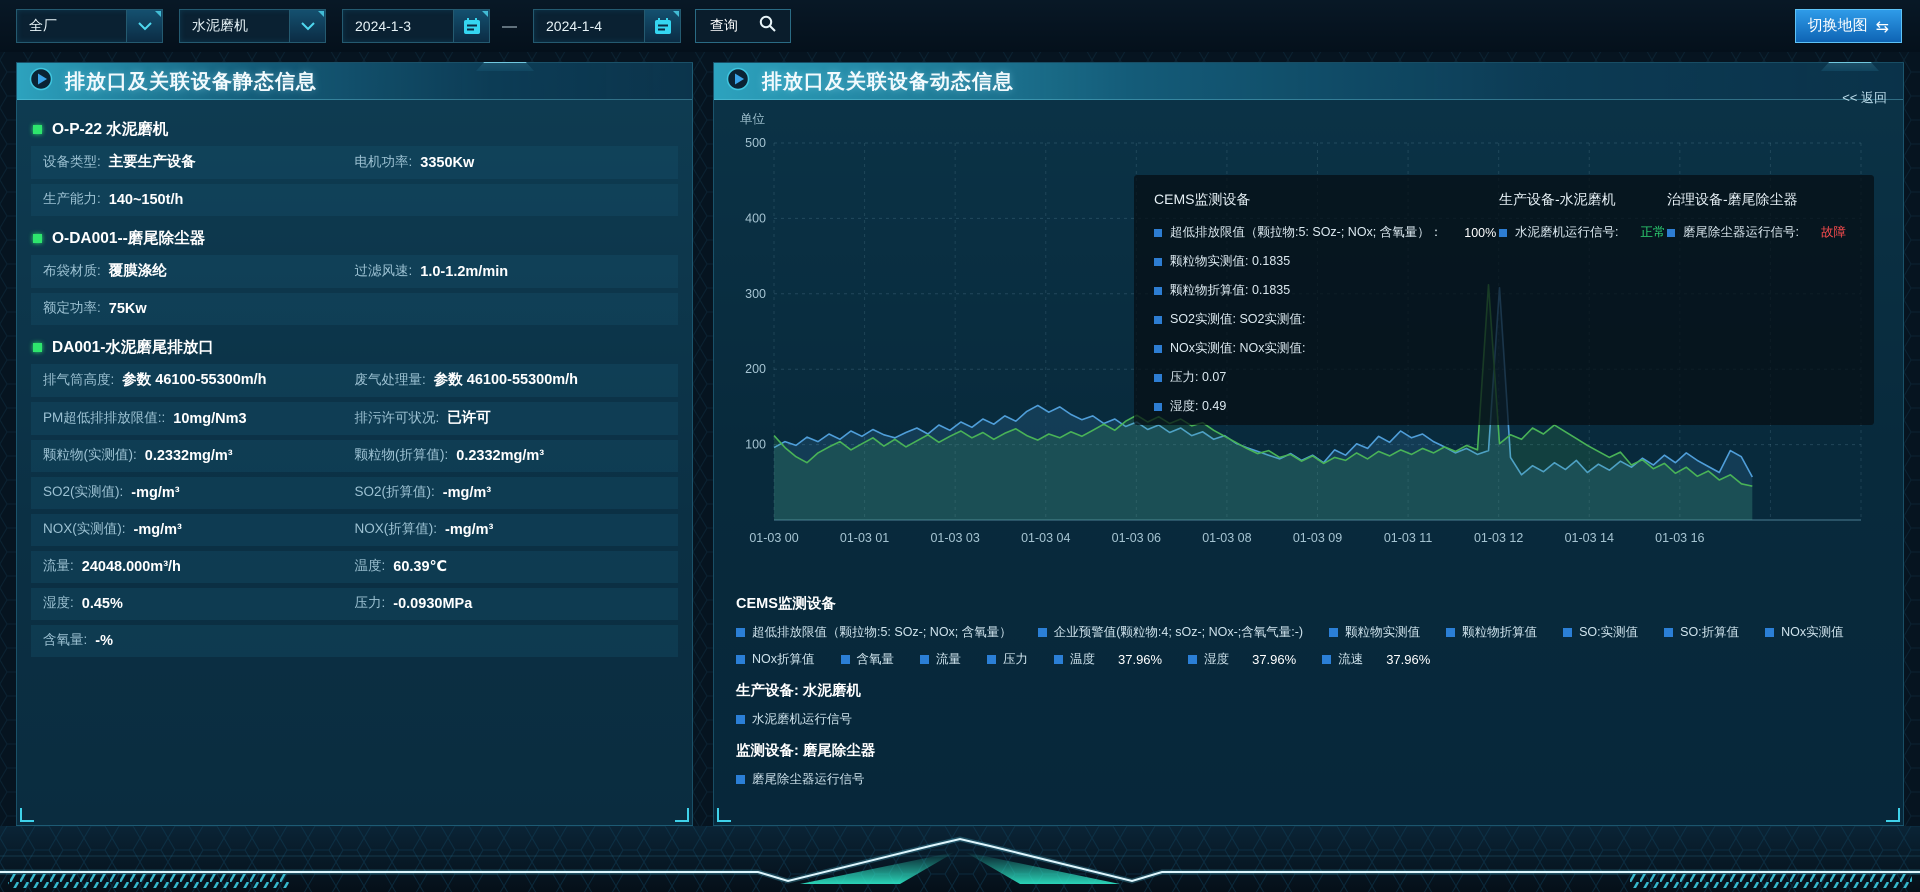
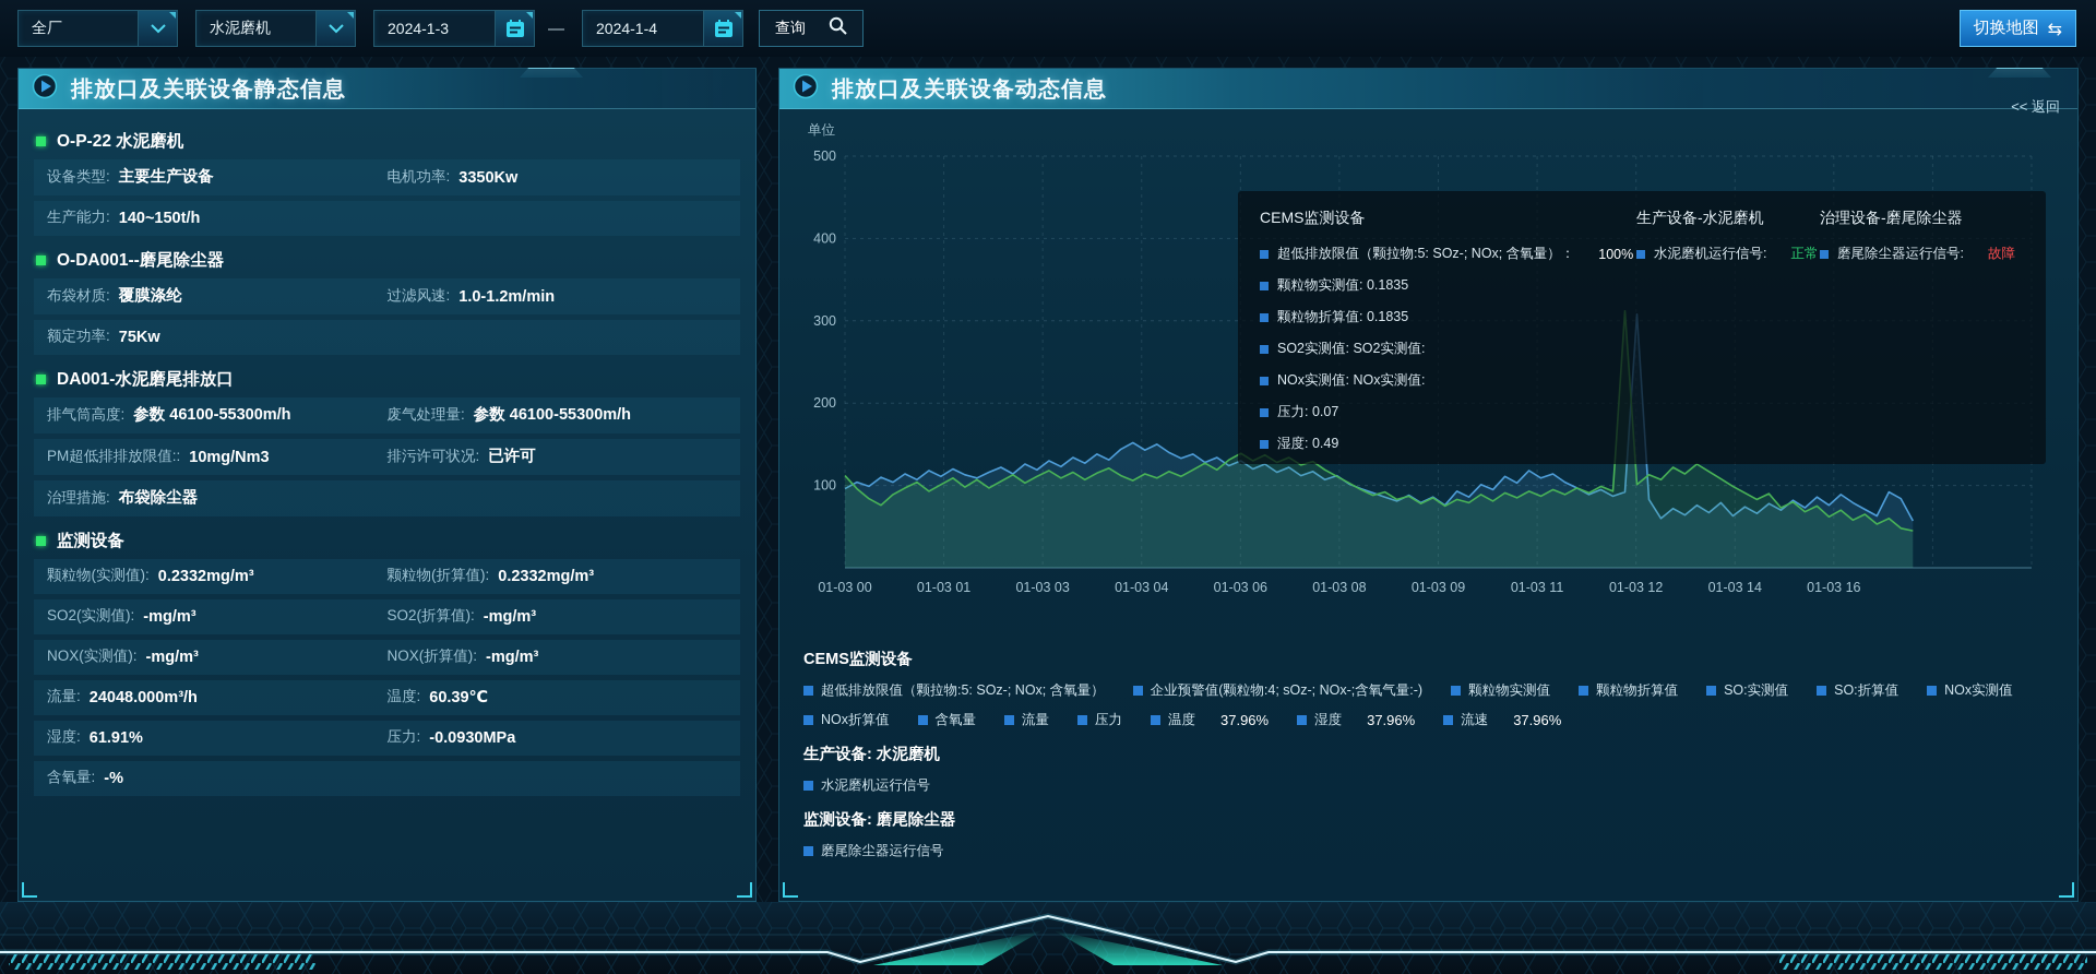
  全厂
  水泥磨机
  2024-1-3
  —
  2024-1-4
  查询
  切换地图
  ⇆
  排放口及关联设备静态信息
  O-P-22 水泥磨机
  设备类型:
  主要生产设备
  电机功率:
  3350Kw
  生产能力:
  140~150t/h
  O-DA001--磨尾除尘器
  布袋材质:
  覆膜涤纶
  过滤风速:
  1.0-1.2m/min
  额定功率:
  75Kw
  DA001-水泥磨尾排放口
  排气筒高度:
  参数 46100-55300m/h
  废气处理量:
  参数 46100-55300m/h
  PM超低排排放限值::
  10mg/Nm3
  排污许可状况:
  已许可
+ 治理措施:
+ 布袋除尘器
+ 监测设备
  颗粒物(实测值):
  0.2332mg/m³
  颗粒物(折算值):
  0.2332mg/m³
  SO2(实测值):
  -mg/m³
  SO2(折算值):
  -mg/m³
  NOX(实测值):
  -mg/m³
  NOX(折算值):
  -mg/m³
  流量:
  24048.000m³/h
  温度:
  60.39℃
  湿度:
- 0.45%
+ 61.91%
  压力:
  -0.0930MPa
  含氧量:
  -%
  排放口及关联设备动态信息
  << 返回
  单位
  100
  200
  300
  400
  500
  01-03 00
  01-03 01
  01-03 03
  01-03 04
  01-03 06
  01-03 08
  01-03 09
  01-03 11
  01-03 12
  01-03 14
  01-03 16
  CEMS监测设备
  超低排放限值（颗拉物:5: SOz-; NOx; 含氧量）：
  100%
  颗粒物实测值: 0.1835
  颗粒物折算值: 0.1835
  SO2实测值: SO2实测值:
  NOx实测值: NOx实测值:
  压力: 0.07
  湿度: 0.49
  生产设备-水泥磨机
  水泥磨机运行信号:
  正常
  治理设备-磨尾除尘器
  磨尾除尘器运行信号:
  故障
  CEMS监测设备
  超低排放限值（颗拉物:5: SOz-; NOx; 含氧量）
  企业预警值(颗粒物:4; sOz-; NOx-;含氧气量:-)
  颗粒物实测值
  颗粒物折算值
  SO:实测值
  SO:折算值
  NOx实测值
  NOx折算值
  含氧量
  流量
  压力
  温度
  37.96%
  湿度
  37.96%
  流速
  37.96%
  生产设备: 水泥磨机
  水泥磨机运行信号
  监测设备: 磨尾除尘器
  磨尾除尘器运行信号
